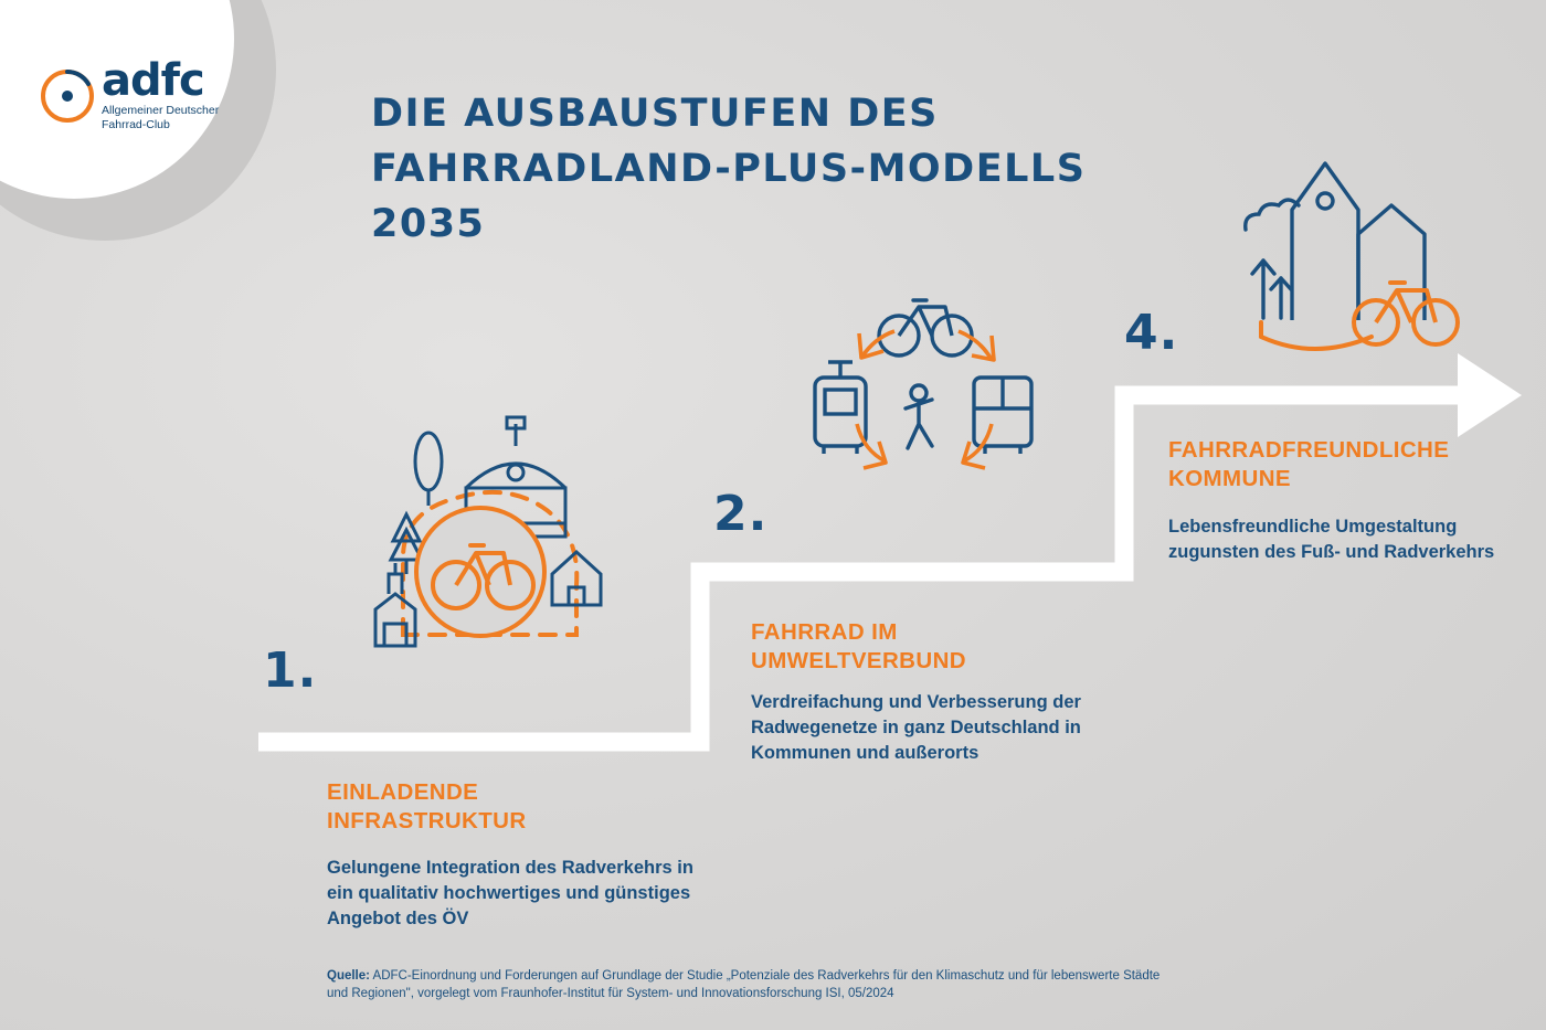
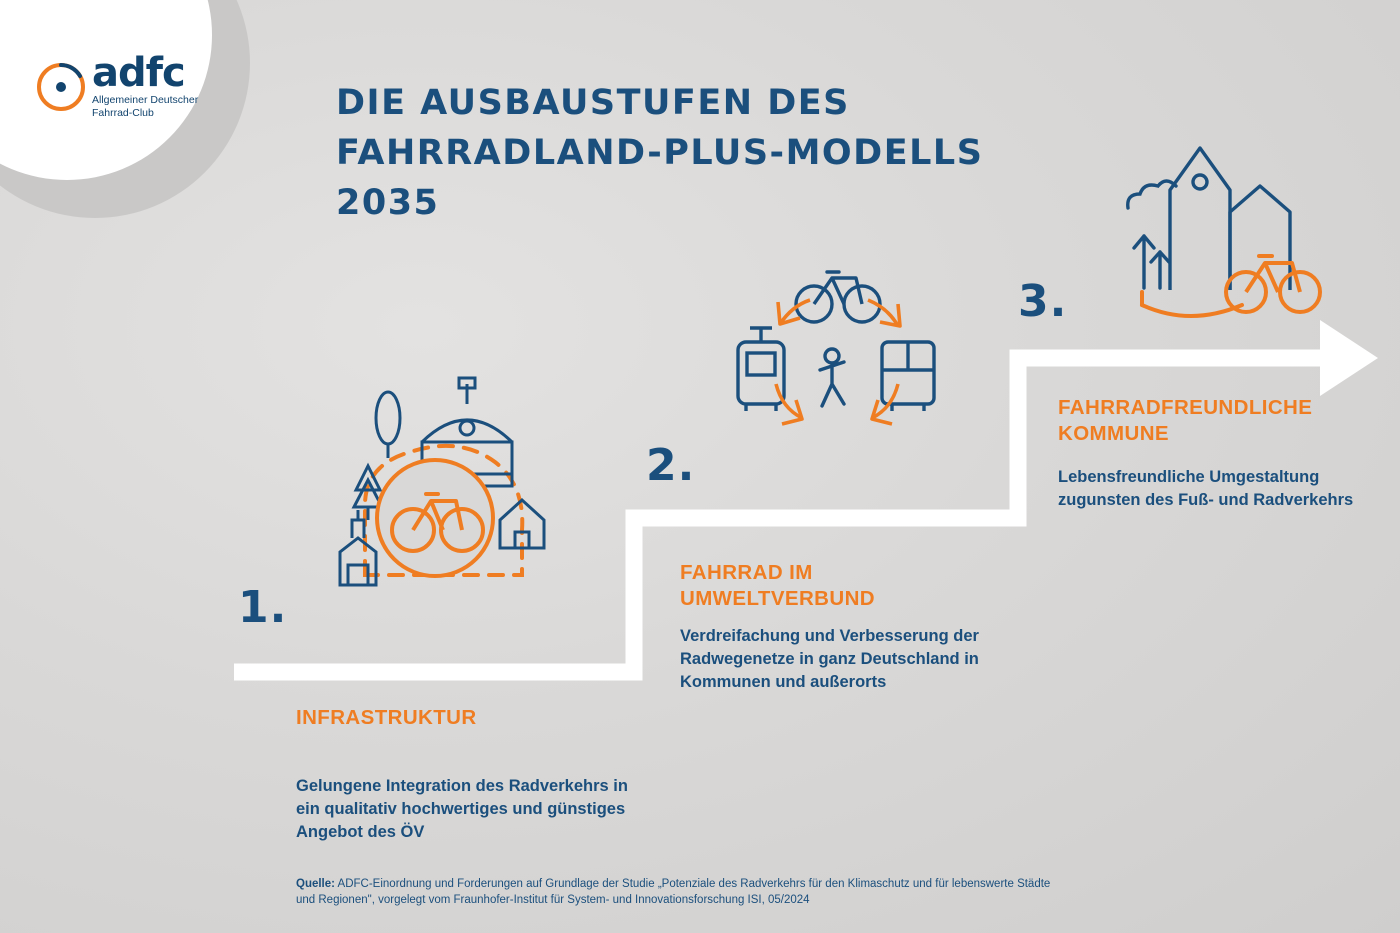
  adfc
  Allgemeiner Deutscher
  Fahrrad-Club
  DIE AUSBAUSTUFEN DES
  FAHRRADLAND-PLUS-MODELLS 2035
  1.
- EINLADENDE
  INFRASTRUKTUR
  Gelungene Integration des Radverkehrs in ein qualitativ hochwertiges und günstiges Angebot des ÖV
  2.
  FAHRRAD IM
  UMWELTVERBUND
  Verdreifachung und Verbesserung der Radwegenetze in ganz Deutschland in Kommunen und außerorts
- 4.
+ 3.
  FAHRRADFREUNDLICHE
  KOMMUNE
  Lebensfreundliche Umgestaltung zugunsten des Fuß- und Radverkehrs
  Quelle: ADFC-Einordnung und Forderungen auf Grundlage der Studie „Potenziale des Radverkehrs für den Klimaschutz und für lebenswerte Städte und Regionen", vorgelegt vom Fraunhofer-Institut für System- und Innovationsforschung ISI, 05/2024
